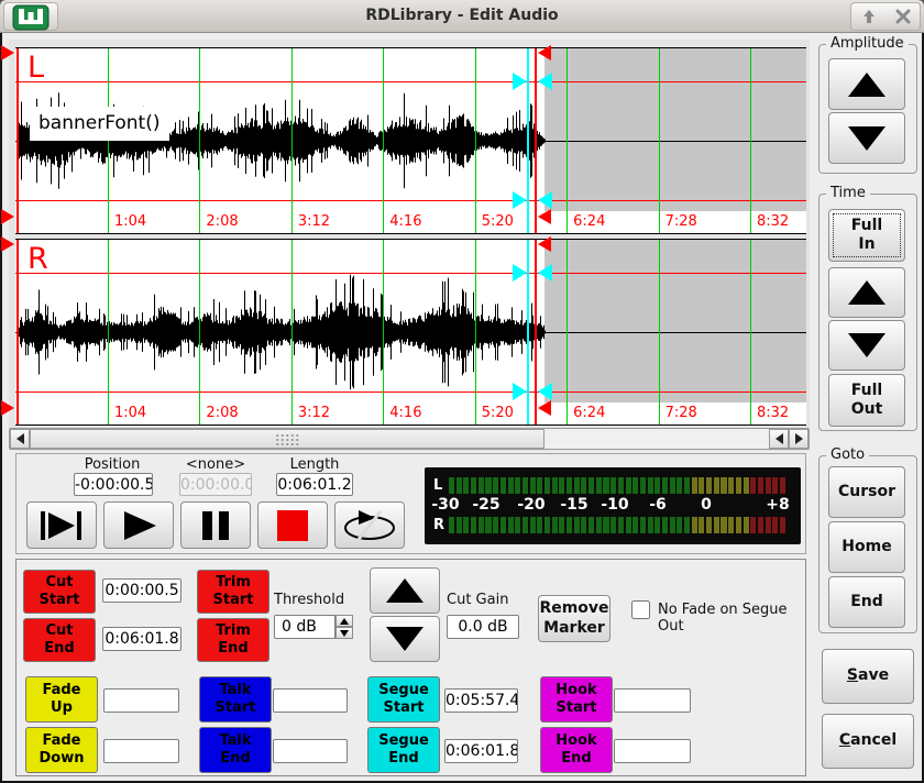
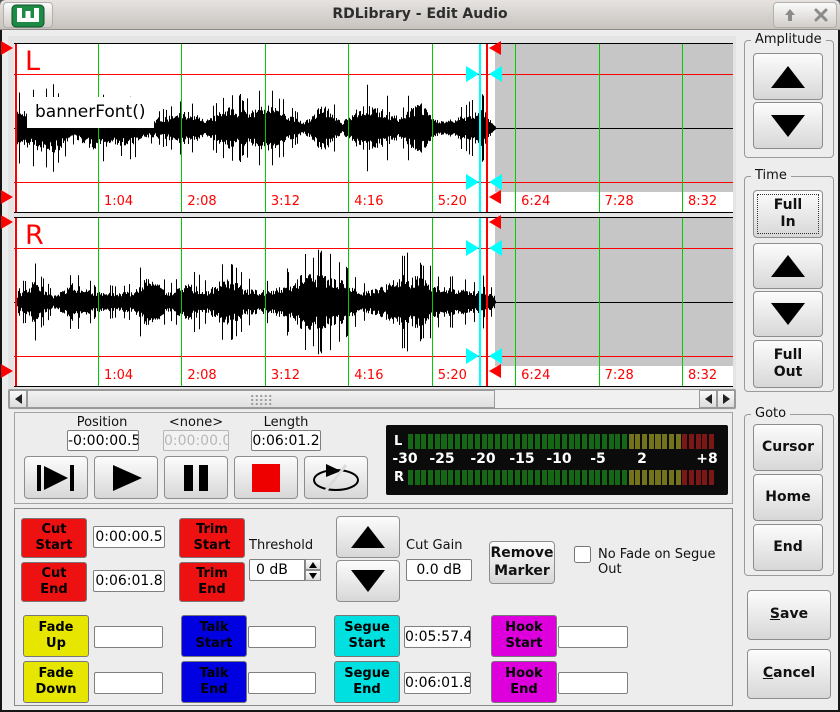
  RDLibrary - Edit Audio
  L
  bannerFont()
  1:04
  2:08
  3:12
  4:16
  5:20
  6:24
  7:28
  8:32
  R
  1:04
  2:08
  3:12
  4:16
  5:20
  6:24
  7:28
  8:32
  Amplitude
  Time
  Full
  In
  Full
  Out
  Goto
  Cursor
  Home
  End
  S
  ave
  C
  ancel
  Position
  -0:00:00.5
  <none>
  0:00:00.0
  Length
  0:06:01.2
  L
  -30
  -25
  -20
  -15
  -10
- -6
+ -5
- 0
+ 2
  +8
  R
  Cut
  Start
  0:00:00.5
  Trim
  Start
  Threshold
  Cut Gain
  Remove
  Marker
  No Fade on Segue Out
  Cut
  End
  0:06:01.8
  Trim
  End
  0 dB
  0.0 dB
  Fade
  Up
  Talk
  Start
  Segue
  Start
  0:05:57.4
  Hook
  Start
  Fade
  Down
  Talk
  End
  Segue
  End
  0:06:01.8
  Hook
  End
